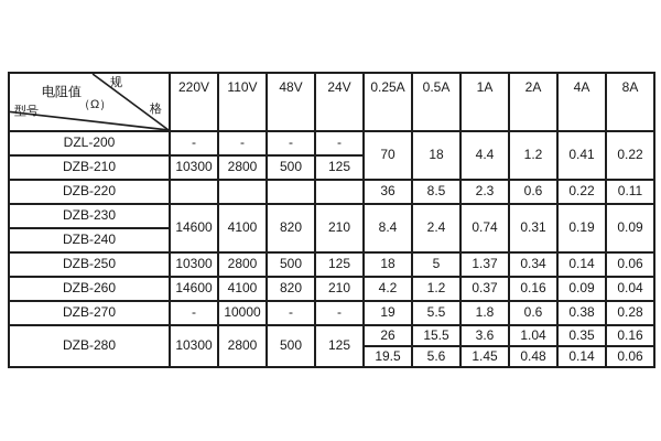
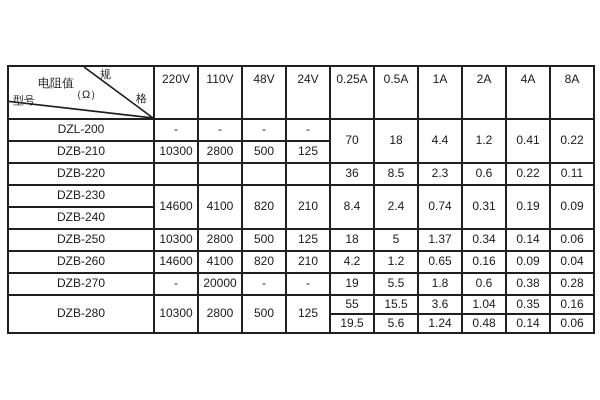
  规 格 电阻值 （Ω） 型号	220V	110V	48V	24V	0.25A	0.5A	1A	2A	4A	8A
  DZL-200	-	-	-	-	70	18	4.4	1.2	0.41	0.22
  DZB-210	10300	2800	500	125
  DZB-220					36	8.5	2.3	0.6	0.22	0.11
  DZB-230	14600	4100	820	210	8.4	2.4	0.74	0.31	0.19	0.09
  DZB-240
  DZB-250	10300	2800	500	125	18	5	1.37	0.34	0.14	0.06
- DZB-260	14600	4100	820	210	4.2	1.2	0.37	0.16	0.09	0.04
+ DZB-260	14600	4100	820	210	4.2	1.2	0.65	0.16	0.09	0.04
- DZB-270	-	10000	-	-	19	5.5	1.8	0.6	0.38	0.28
+ DZB-270	-	20000	-	-	19	5.5	1.8	0.6	0.38	0.28
- DZB-280	10300	2800	500	125	26	15.5	3.6	1.04	0.35	0.16
+ DZB-280	10300	2800	500	125	55	15.5	3.6	1.04	0.35	0.16
- 19.5	5.6	1.45	0.48	0.14	0.06
+ 19.5	5.6	1.24	0.48	0.14	0.06
